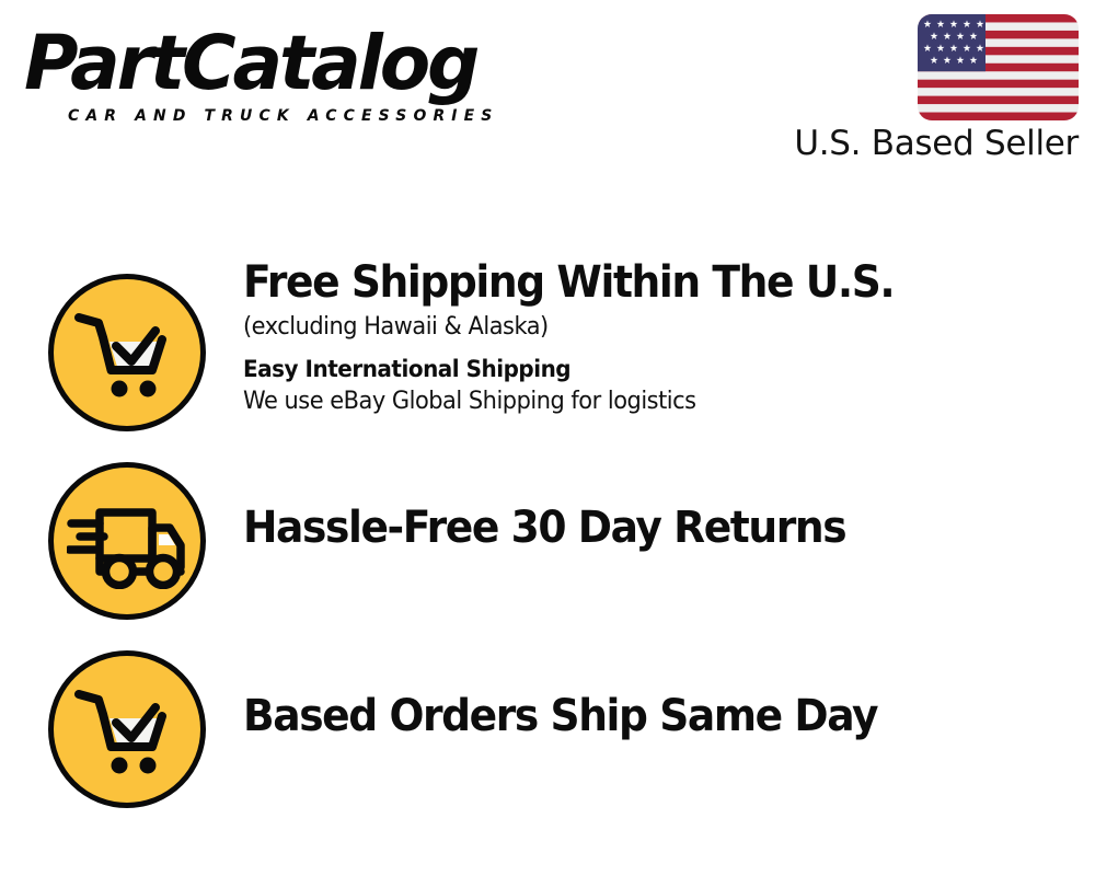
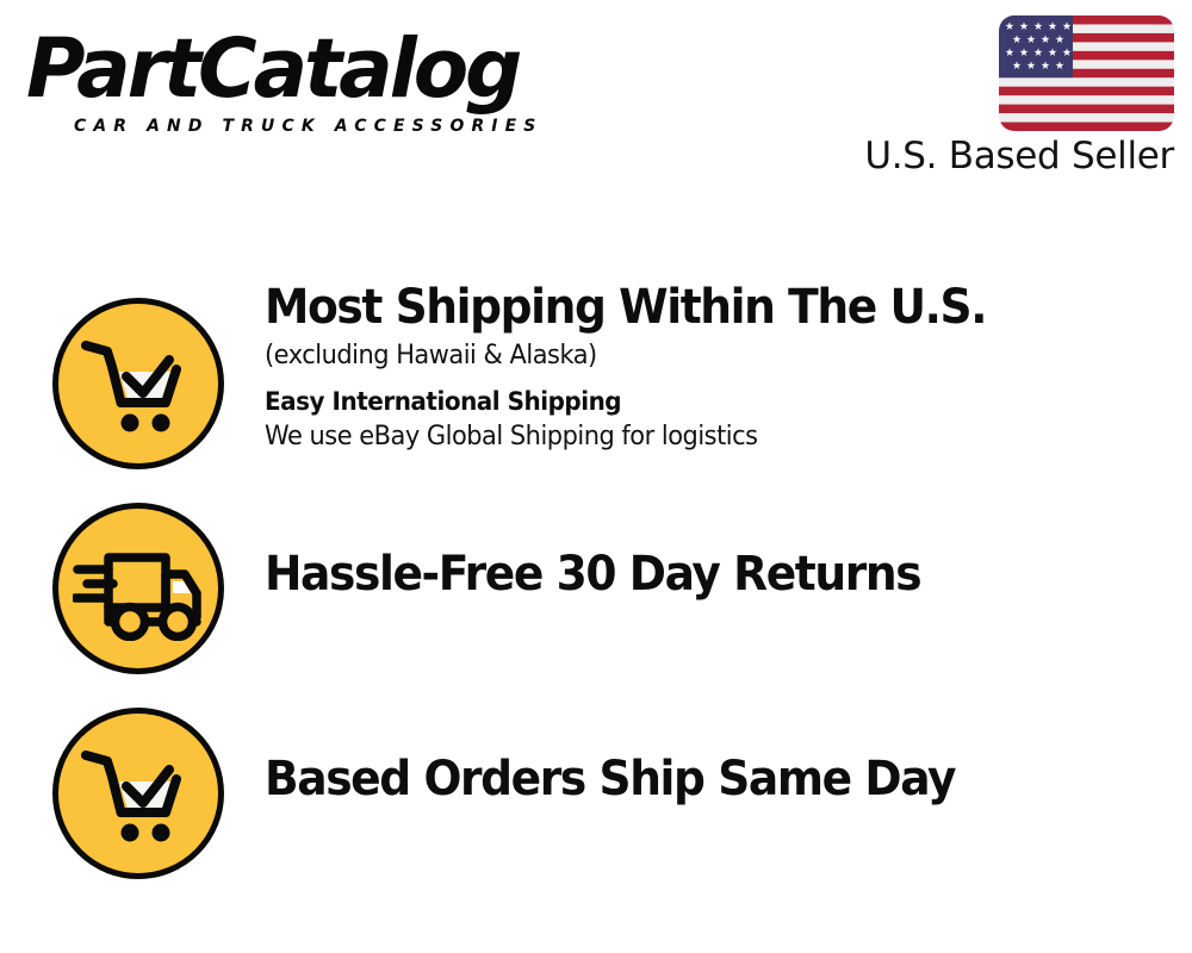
  PartCatalog
  CAR AND TRUCK ACCESSORIES
  U.S. Based Seller
- Free Shipping Within The U.S.
+ Most Shipping Within The U.S.
  (excluding Hawaii & Alaska)
  Easy International Shipping
  We use eBay Global Shipping for logistics
  Hassle-Free 30 Day Returns
  Based Orders Ship Same Day
